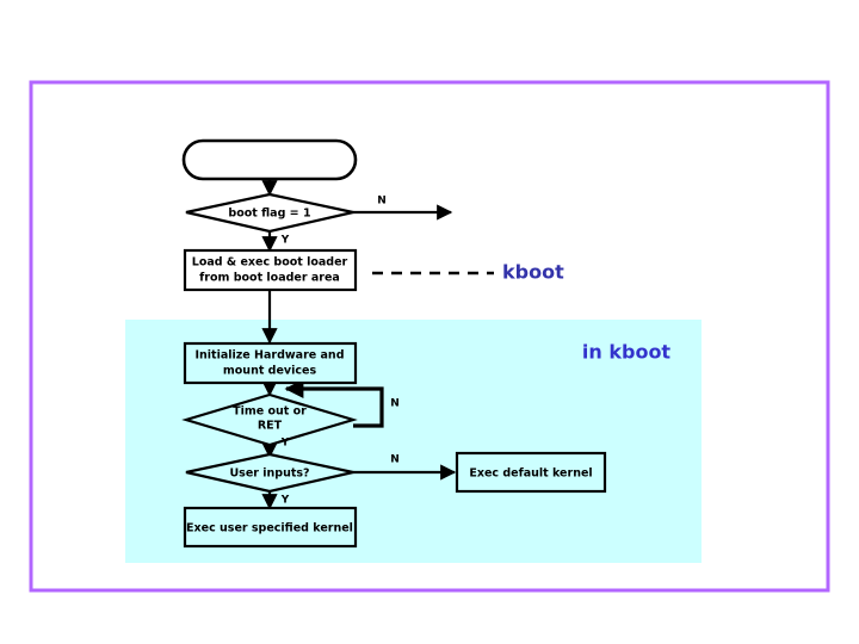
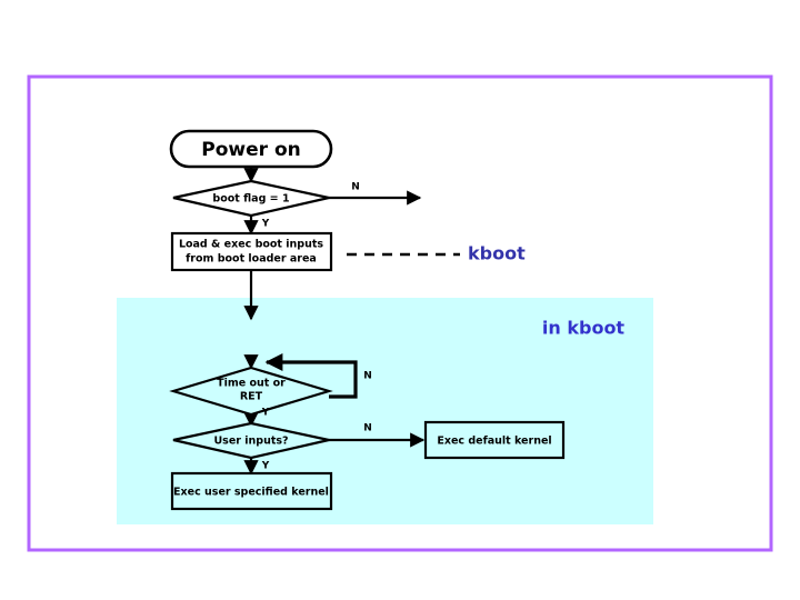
+ Power on
  boot flag = 1
  N
  Y
- Load & exec boot loader
+ Load & exec boot inputs
  from boot loader area
  kboot
  in kboot
- Initialize Hardware and
- mount devices
  Time out or
  RET
  N
  Y
  User inputs?
  N
  Y
  Exec default kernel
  Exec user specified kernel
